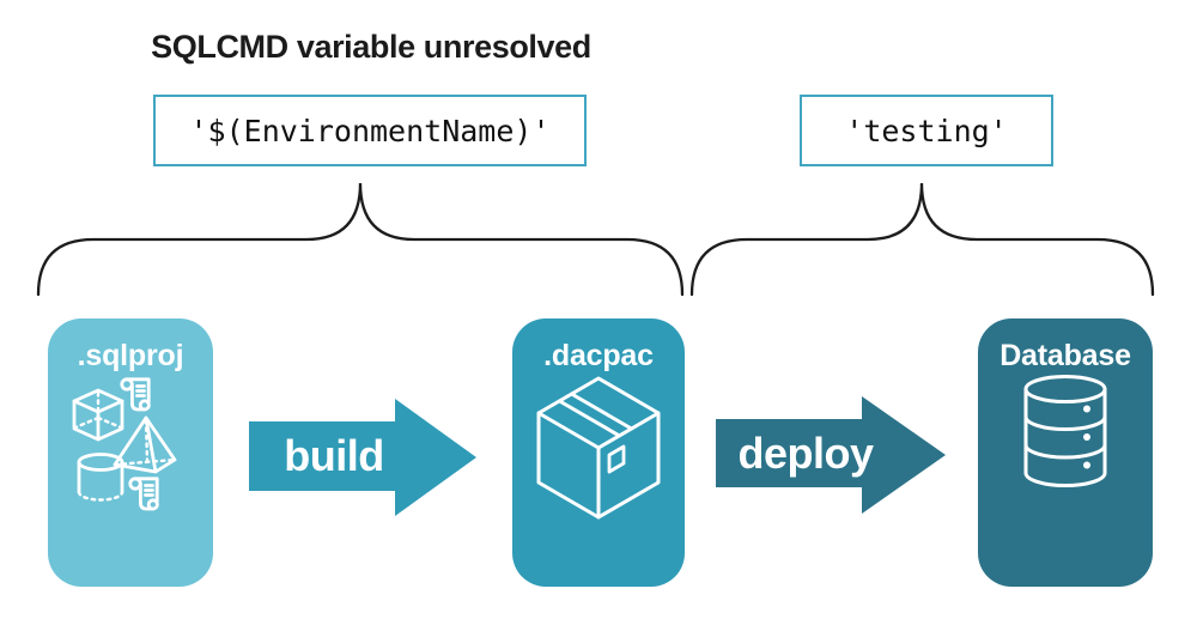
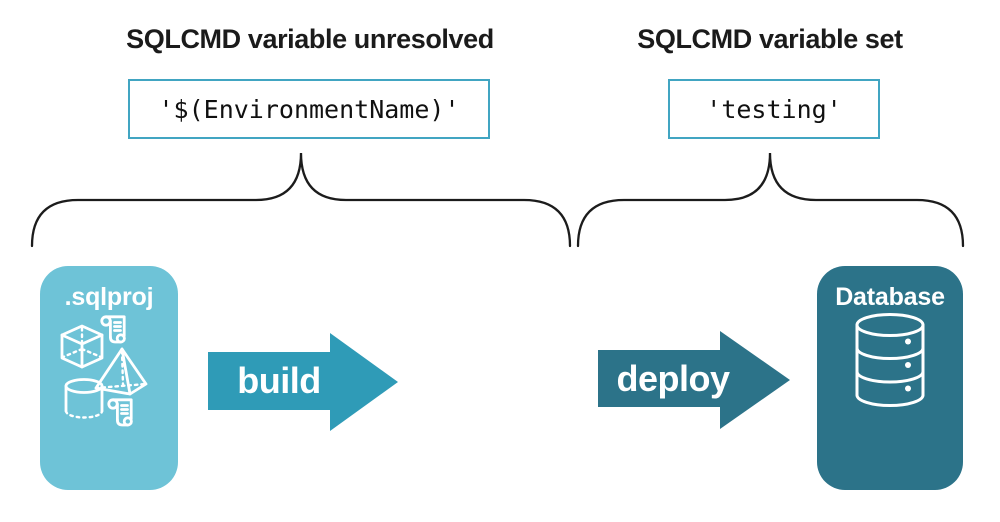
  SQLCMD variable unresolved
+ SQLCMD variable set
  '$(EnvironmentName)'
  'testing'
  .sqlproj
  build
- .dacpac
  deploy
  Database
